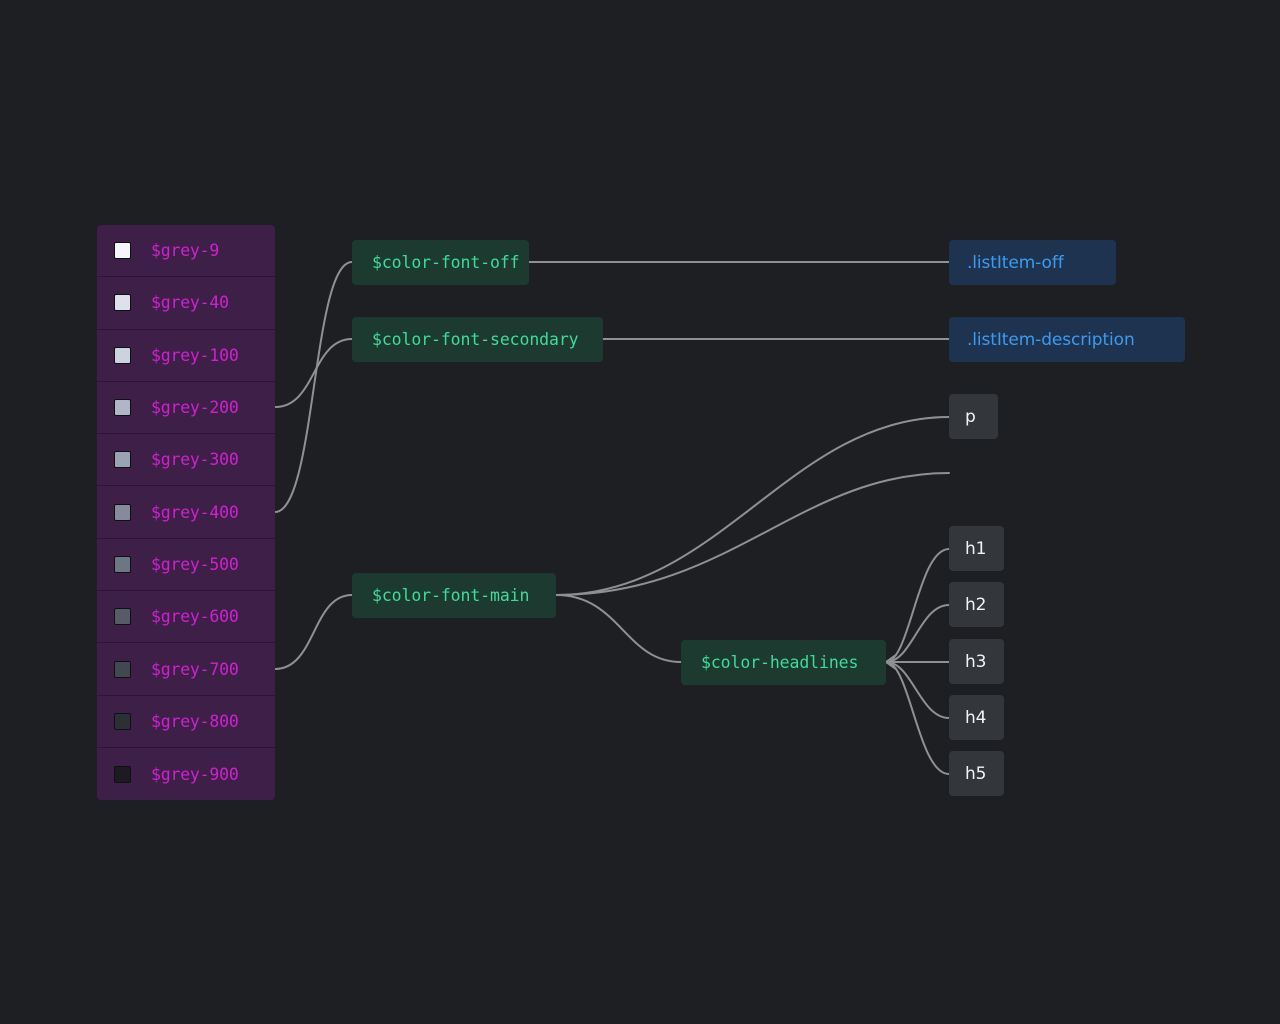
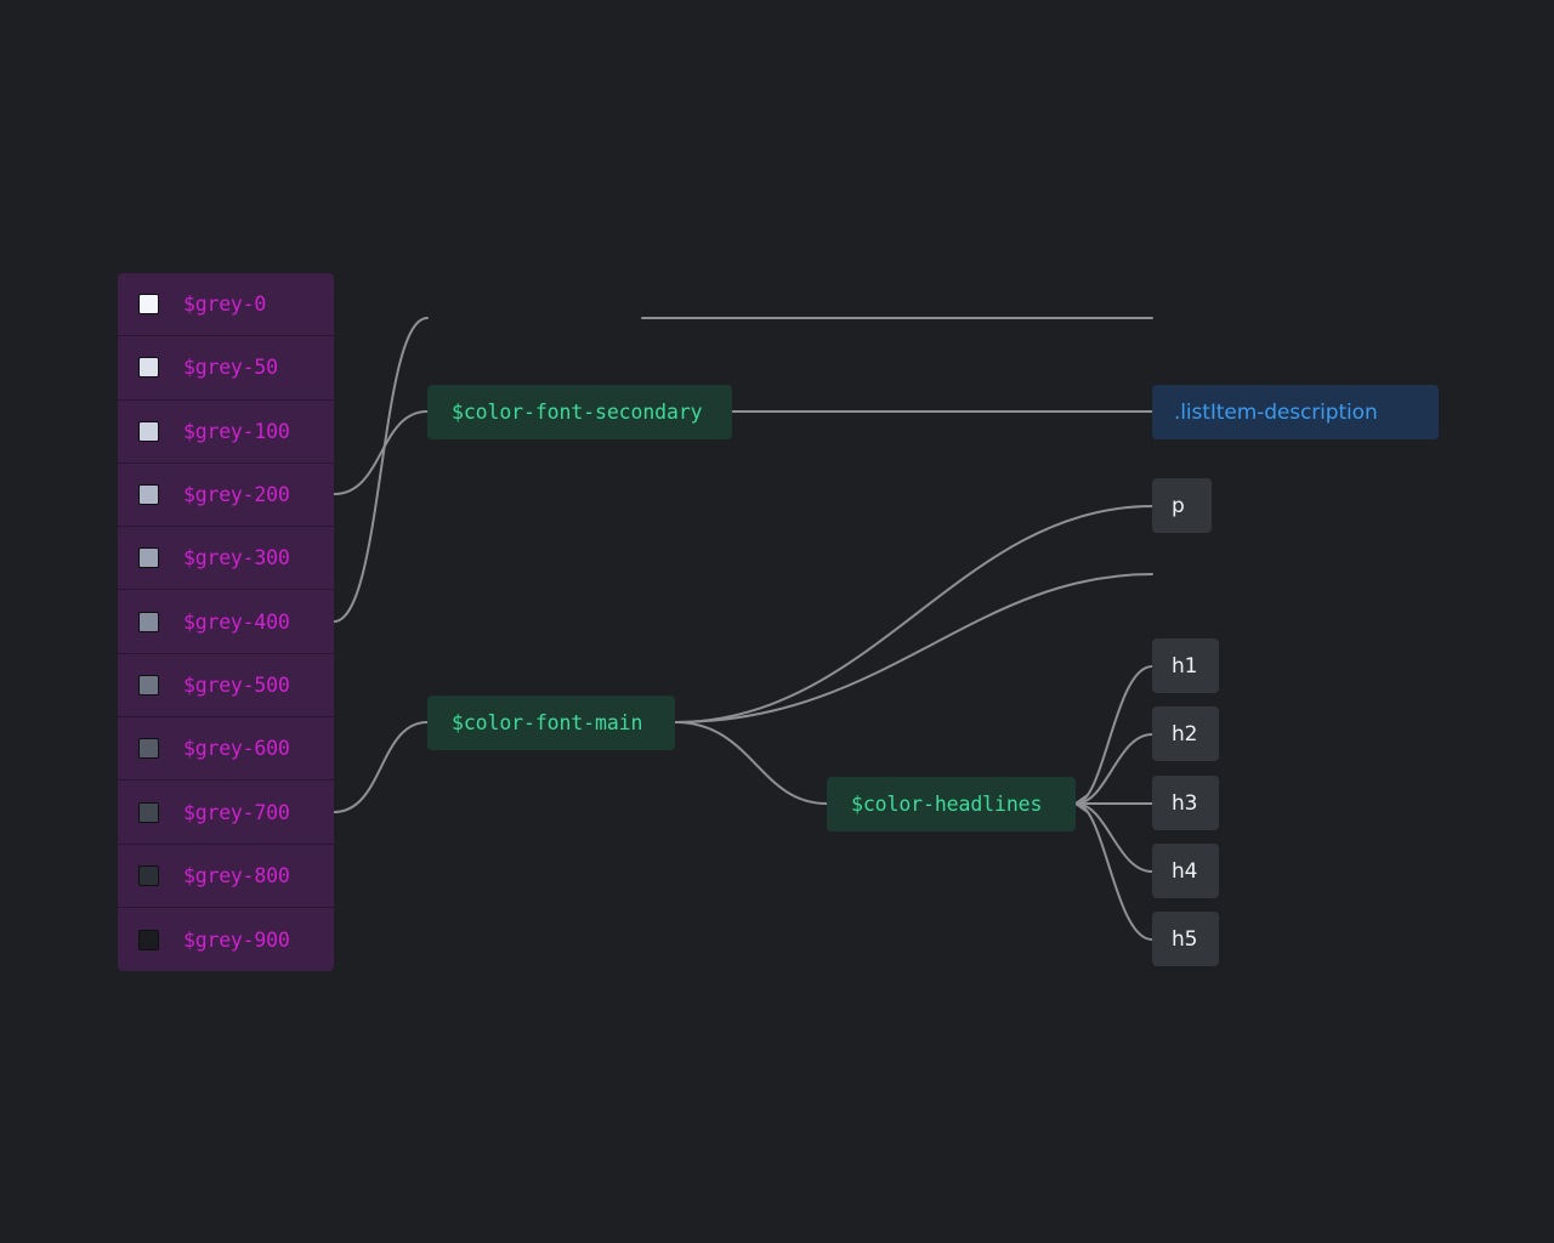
- $grey-9
+ $grey-0
- $grey-40
+ $grey-50
  $grey-100
  $grey-200
  $grey-300
  $grey-400
  $grey-500
  $grey-600
  $grey-700
  $grey-800
  $grey-900
- $color-font-off
  $color-font-secondary
  $color-font-main
  $color-headlines
- .listItem-off
  .listItem-description
  p
  h1
  h2
  h3
  h4
  h5
